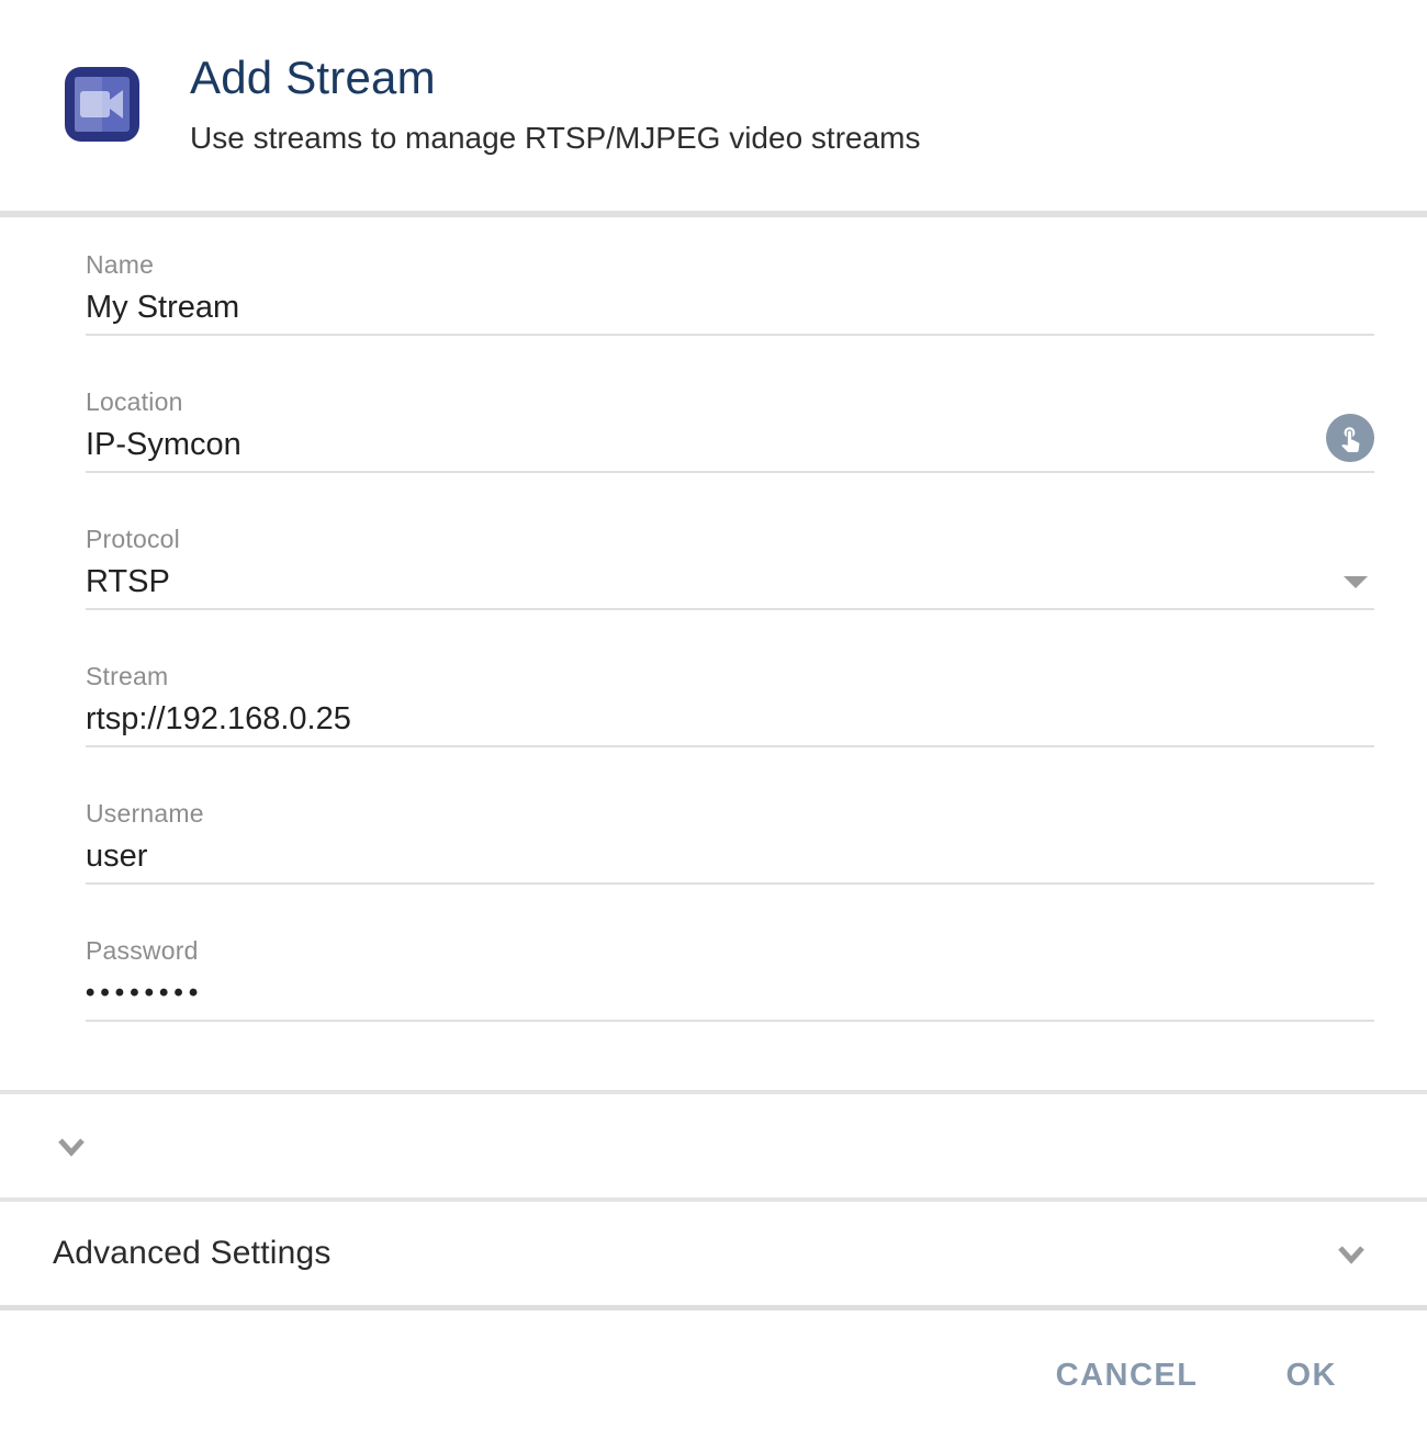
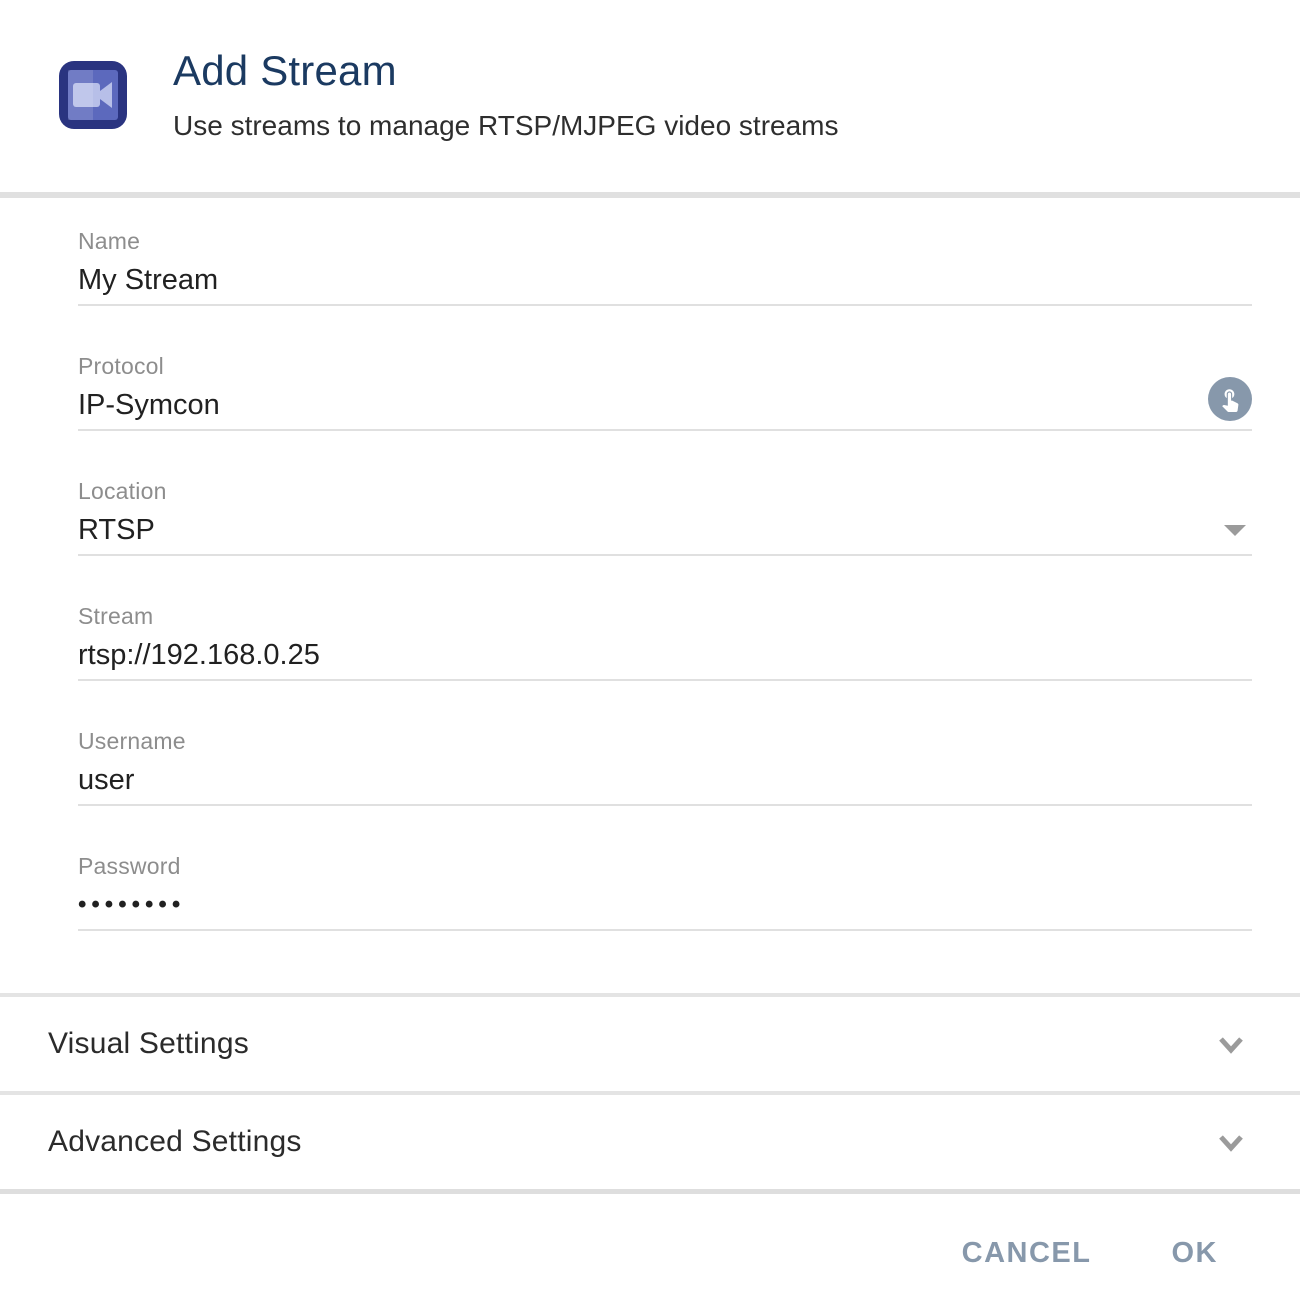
  Add Stream
  Use streams to manage RTSP/MJPEG video streams
  Name
  My Stream
- Location
+ Protocol
  IP-Symcon
- Protocol
+ Location
  RTSP
  Stream
  rtsp://192.168.0.25
  Username
  user
  Password
  ••••••••
+ Visual Settings
  Advanced Settings
  CANCEL
  OK
